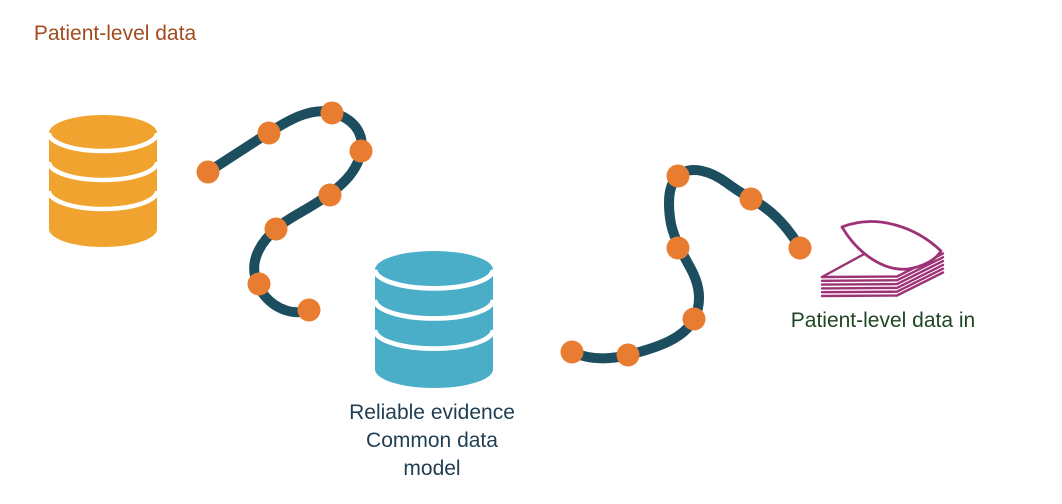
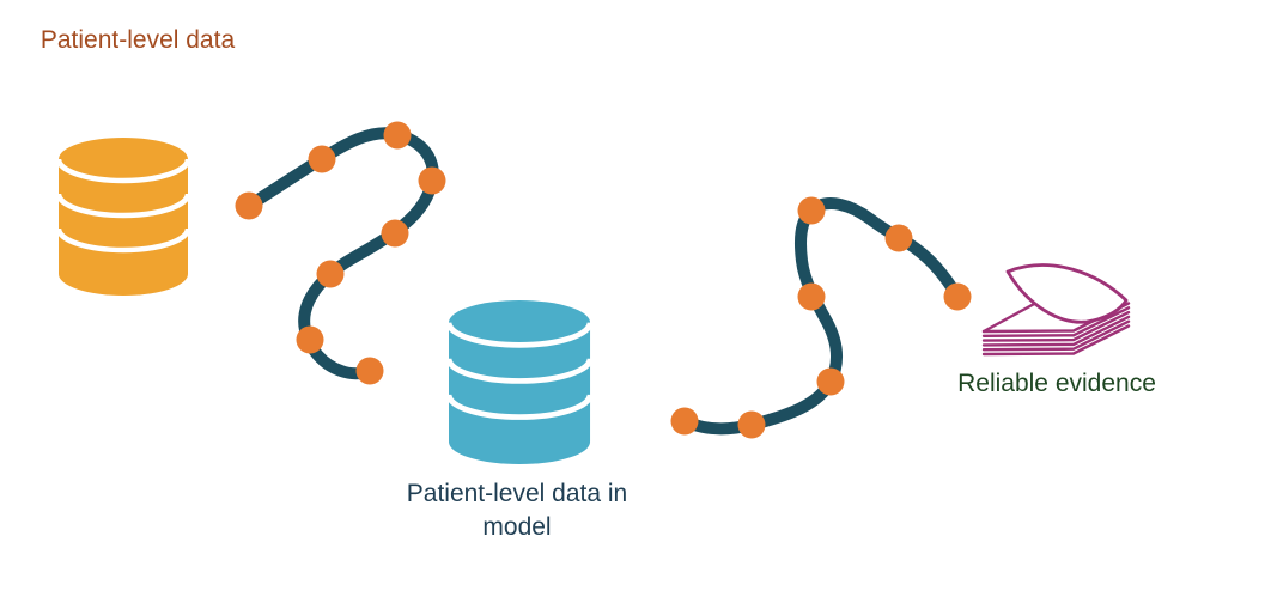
  Patient-level data
- Reliable evidence
+ Patient-level data in
- Common data
  model
- Patient-level data in
+ Reliable evidence
